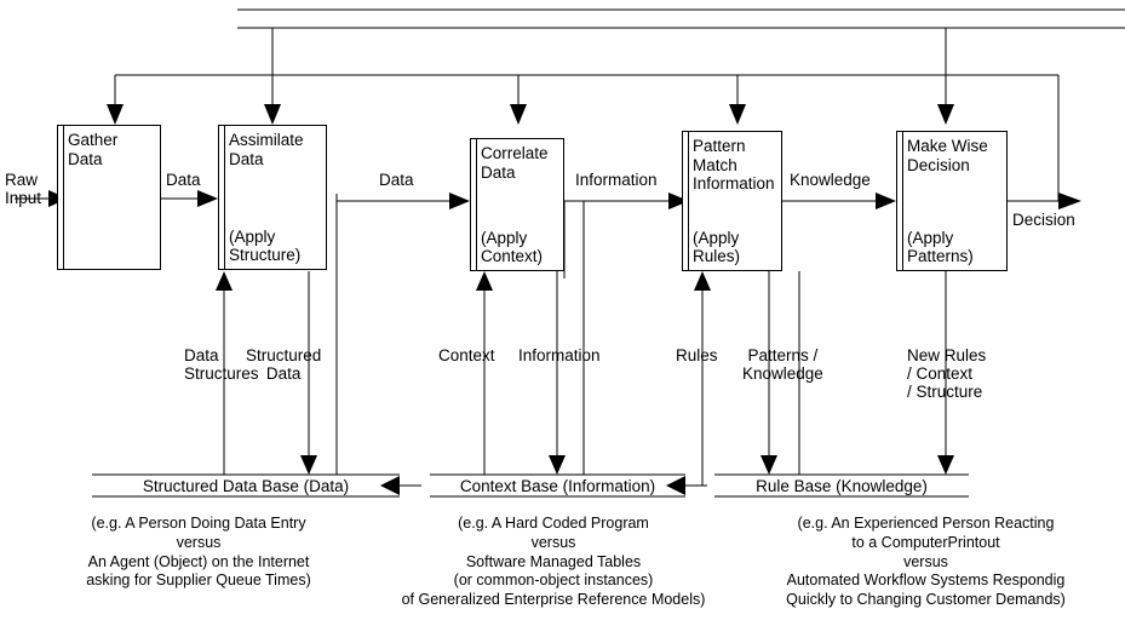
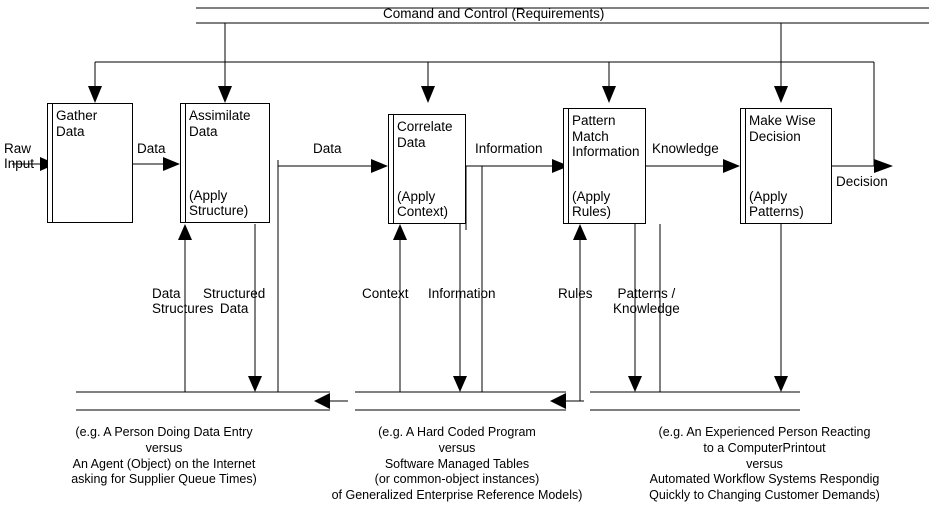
  Gather
  Data
  Assimilate
  Data
  (Apply
  Structure)
  Correlate
  Data
  (Apply
  Context)
  Pattern
  Match
  Information
  (Apply
  Rules)
  Make Wise
  Decision
  (Apply
  Patterns)
+ Comand and Control (Requirements)
  Raw
  Input
  Data
  Data
  Information
  Knowledge
  Decision
  Data
  Structures
  Structured
  Data
  Context
  Information
  Rules
  Patterns /
  Knowledge
- New Rules
- / Context
- / Structure
- Structured Data Base (Data)
- Context Base (Information)
- Rule Base (Knowledge)
  (e.g. A Person Doing Data Entry
  versus
  An Agent (Object) on the Internet
  asking for Supplier Queue Times)
  (e.g. A Hard Coded Program
  versus
  Software Managed Tables
  (or common-object instances)
  of Generalized Enterprise Reference Models)
  (e.g. An Experienced Person Reacting
  to a ComputerPrintout
  versus
  Automated Workflow Systems Respondig
  Quickly to Changing Customer Demands)
